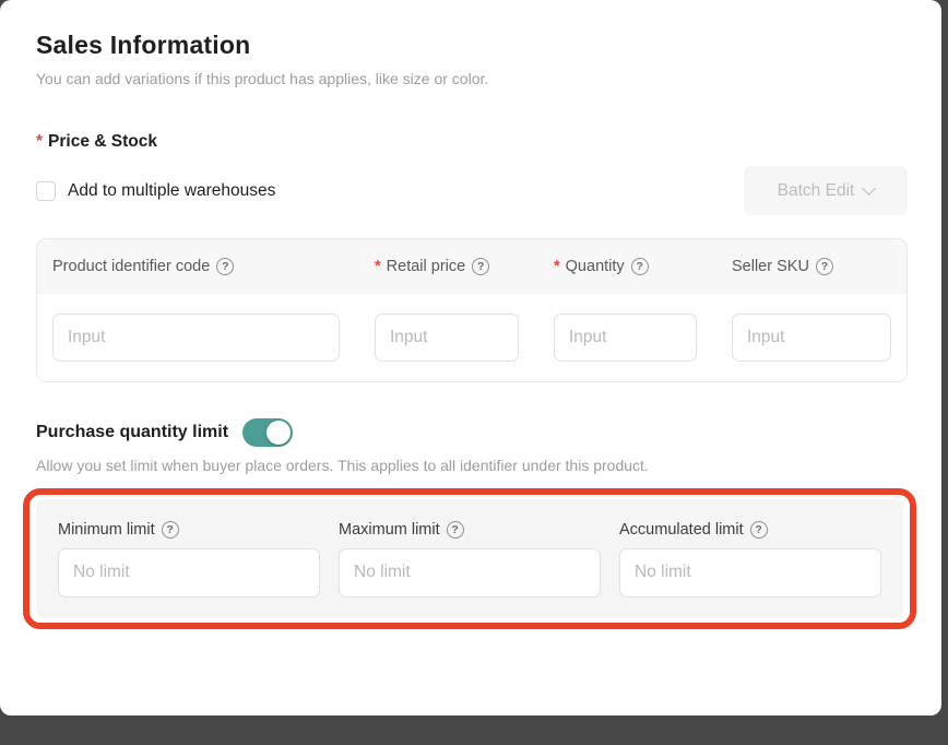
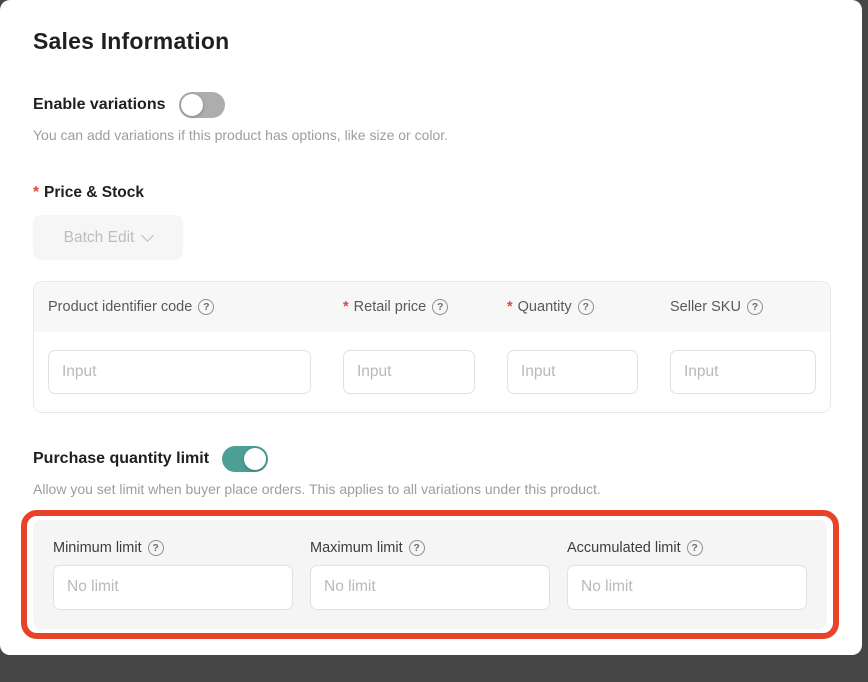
  Sales Information
+ Enable variations
- You can add variations if this product has applies, like size or color.
+ You can add variations if this product has options, like size or color.
  * Price & Stock
- Add to multiple warehouses
  Batch Edit
  Product identifier code
  ?
  *
  Retail price
  ?
  *
  Quantity
  ?
  Seller SKU
  ?
  Input
  Input
  Input
  Input
  Purchase quantity limit
- Allow you set limit when buyer place orders. This applies to all identifier under this product.
+ Allow you set limit when buyer place orders. This applies to all variations under this product.
  Minimum limit
  ?
  No limit
  Maximum limit
  ?
  No limit
  Accumulated limit
  ?
  No limit
